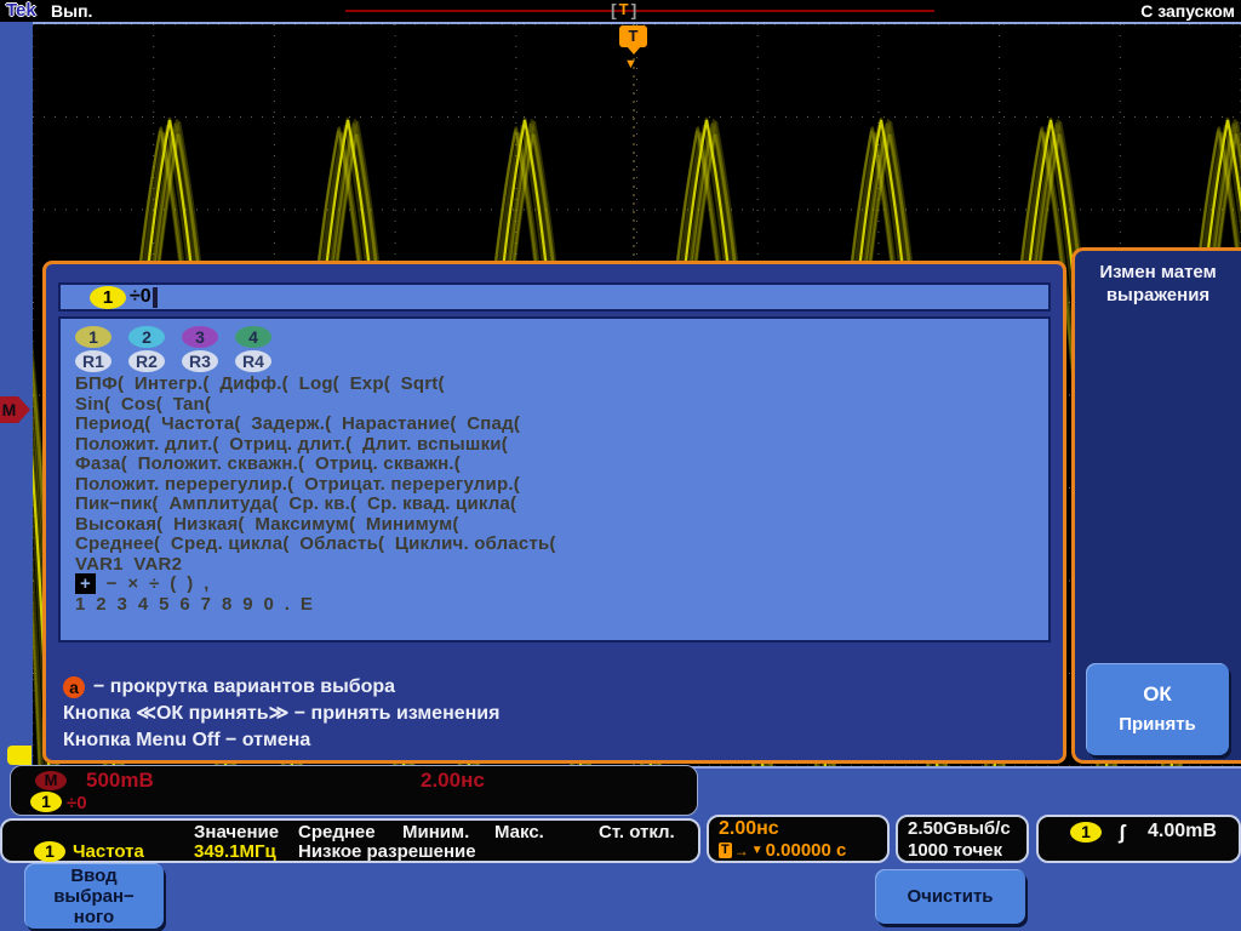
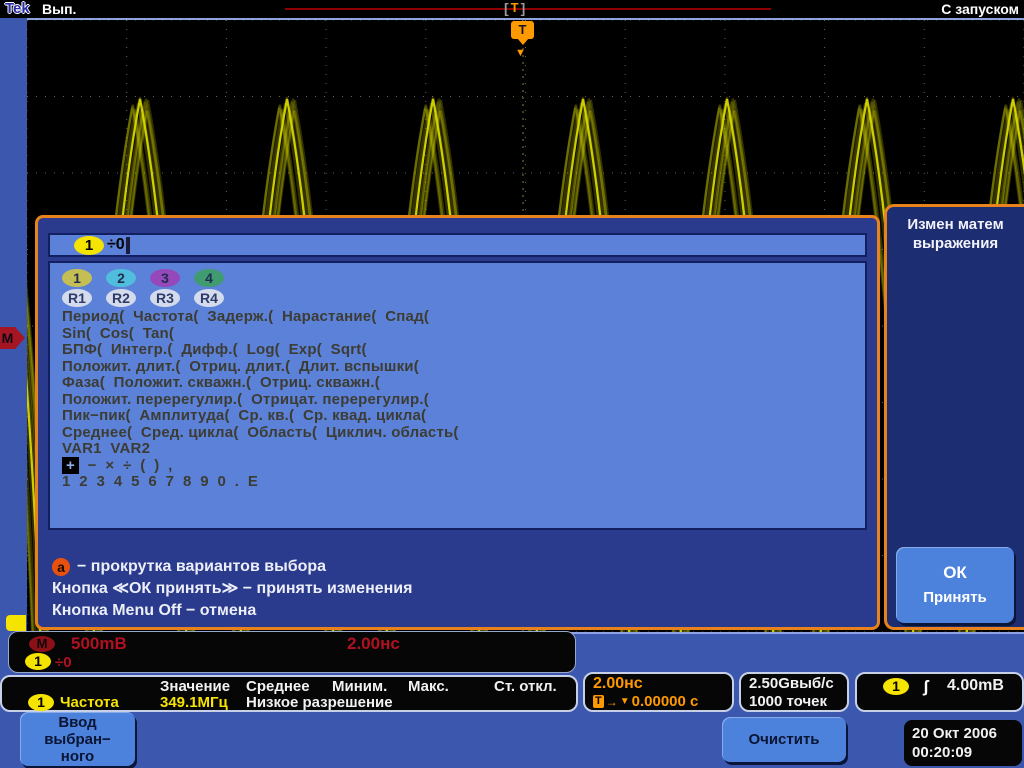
  Tek
  Вып.
  [
  T
  ]
  С запуском
  T
  ▼
  M
  1
  ÷0
  1 2 3 4
  R1 R2 R3 R4
- БПФ( Интегр.( Дифф.( Log( Exp( Sqrt(
+ Период( Частота( Задерж.( Нарастание( Спад(
  Sin( Cos( Tan(
- Период( Частота( Задерж.( Нарастание( Спад(
+ БПФ( Интегр.( Дифф.( Log( Exp( Sqrt(
  Положит. длит.( Отриц. длит.( Длит. вспышки(
  Фаза( Положит. скважн.( Отриц. скважн.(
  Положит. перерегулир.( Отрицат. перерегулир.(
  Пик−пик( Амплитуда( Ср. кв.( Ср. квад. цикла(
- Высокая( Низкая( Максимум( Минимум(
  Среднее( Сред. цикла( Область( Циклич. область(
  VAR1 VAR2
  + − × ÷ ( ) ,
  1 2 3 4 5 6 7 8 9 0 . E
  a
  − прокрутка вариантов выбора
  Кнопка ≪ОК принять≫ − принять изменения
  Кнопка Menu Off − отмена
  Измен матем
  выражения
  ОК
  Принять
  M
  500mB
  2.00нс
  1
  ÷0
  Значение
  Среднее
  Миним.
  Макс.
  Ст. откл.
  1
  Частота
  349.1МГц
  Низкое разрешение
  2.00нс
  T
  →
  ▼
  0.00000 с
  2.50Gвыб/с
  1000 точек
  1
  ʃ
  4.00mB
  Ввод
  выбран−
  ного
  Очистить
+ 20 Окт 2006
+ 00:20:09
